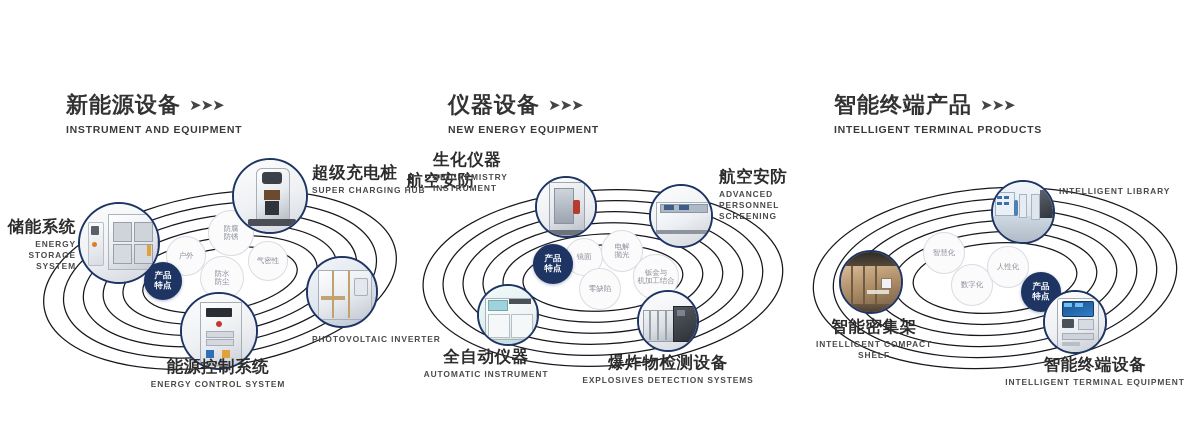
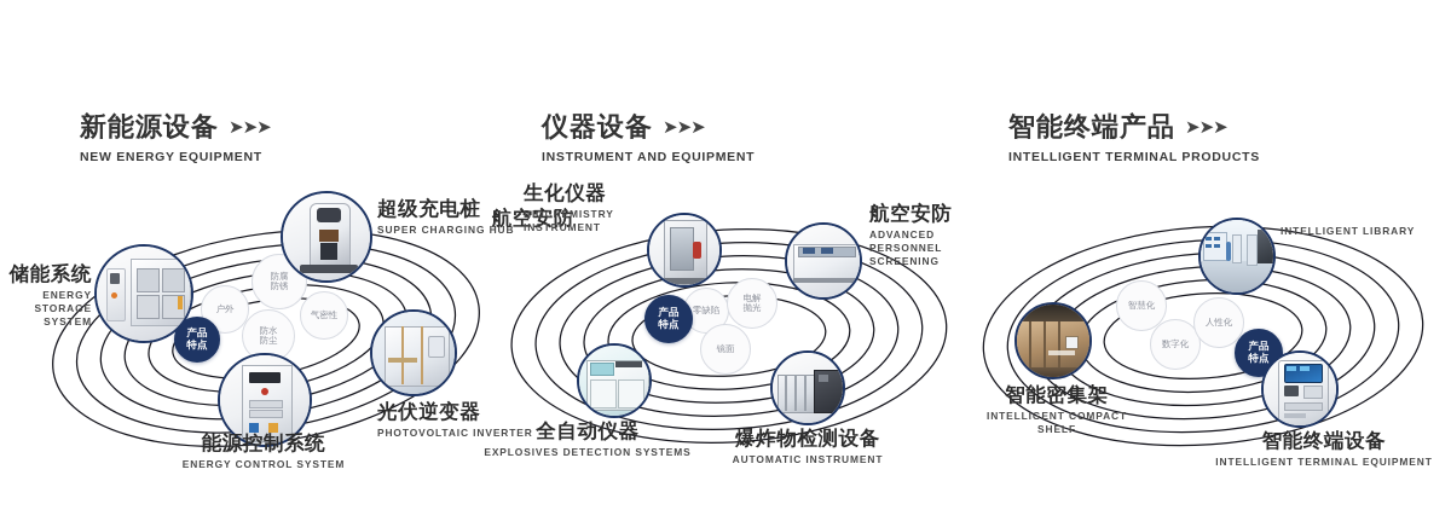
  新能源设备 ➤➤➤
- INSTRUMENT AND EQUIPMENT
+ NEW ENERGY EQUIPMENT
  仪器设备 ➤➤➤
- NEW ENERGY EQUIPMENT
+ INSTRUMENT AND EQUIPMENT
  智能终端产品 ➤➤➤
  INTELLIGENT TERMINAL PRODUCTS
  户外
  防锈
  防水
  防尘
  气密性
  产品
  特点
  储能系统
  ENERGY STORAGE
  SYSTEM
  超级充电桩
  SUPER CHARGING HUB
+ 光伏逆变器
  PHOTOVOLTAIC INVERTER
  能源控制系统
  ENERGY CONTROL SYSTEM
- 镜面
+ 零缺陷
  电解
  抛光
- 零缺陷
+ 镜面
- 钣金与
- 机加工结合
  产品
  特点
  航空安防
  生化仪器
  BIOCHEMISTRY
  INSTRUMENT
  航空安防
  ADVANCED PERSONNEL
  SCREENING
  全自动仪器
- AUTOMATIC INSTRUMENT
+ EXPLOSIVES DETECTION SYSTEMS
  爆炸物检测设备
- EXPLOSIVES DETECTION SYSTEMS
+ AUTOMATIC INSTRUMENT
  智慧化
  数字化
  人性化
  产品
  INTELLIGENT LIBRARY
  智能密集架
  INTELLIGENT COMPACT
  SHELF
  智能终端设备
  INTELLIGENT TERMINAL EQUIPMENT
